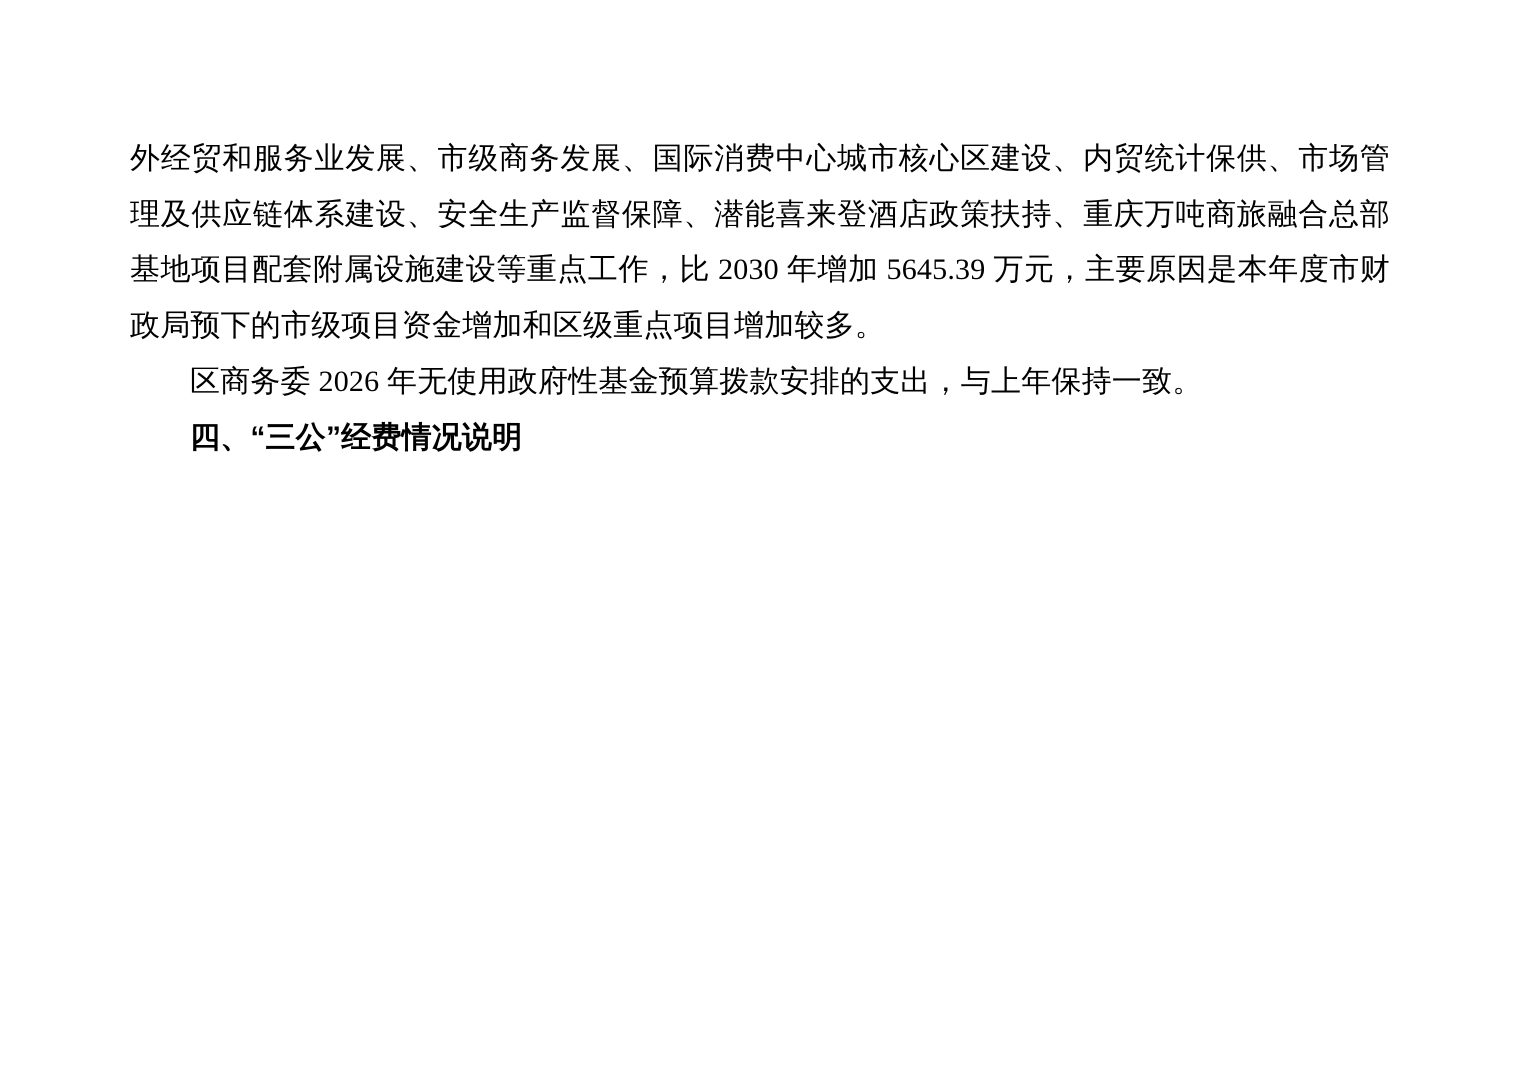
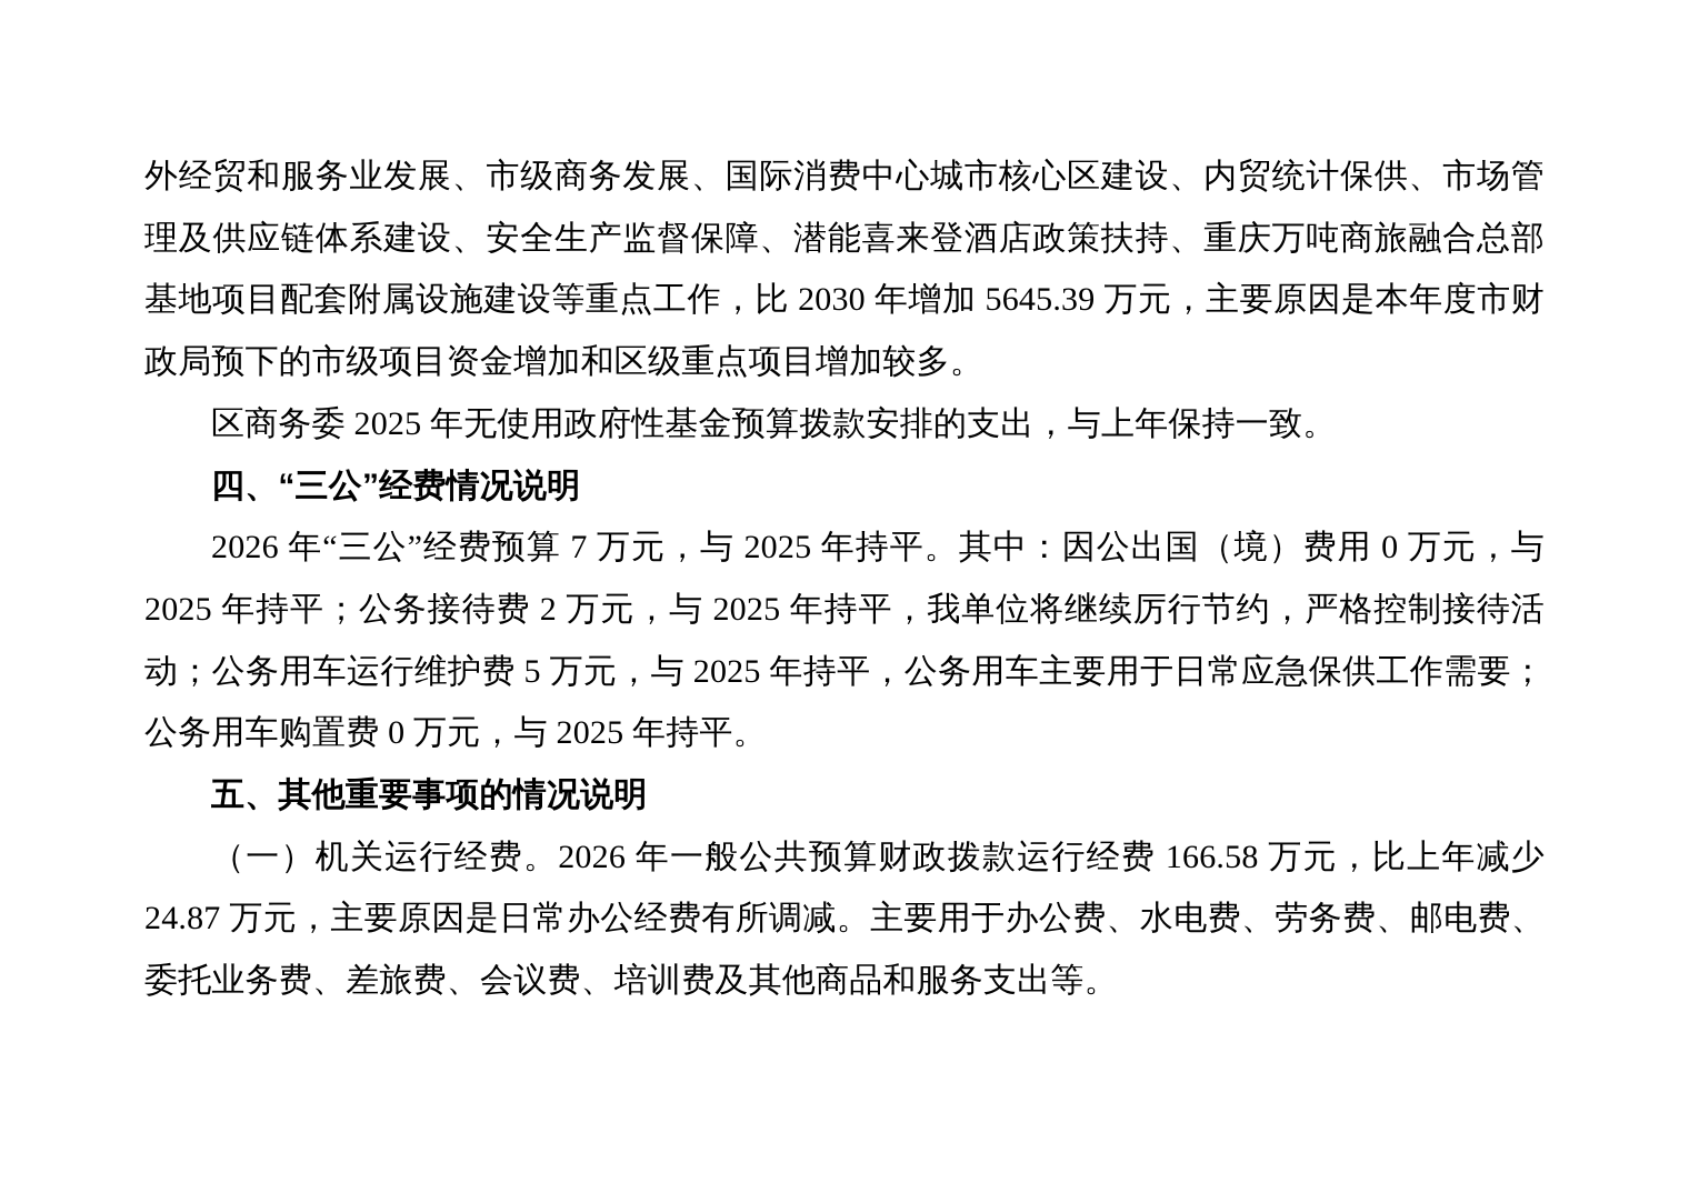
  外经贸和服务业发展、市级商务发展、国际消费中心城市核心区建设、内贸统计保供、市场管理及供应链体系建设、安全生产监督保障、潜能喜来登酒店政策扶持、重庆万吨商旅融合总部基地项目配套附属设施建设等重点工作，比 2030 年增加 5645.39 万元，主要原因是本年度市财政局预下的市级项目资金增加和区级重点项目增加较多。
- 区商务委 2026 年无使用政府性基金预算拨款安排的支出，与上年保持一致。
+ 区商务委 2025 年无使用政府性基金预算拨款安排的支出，与上年保持一致。
  四、“三公”经费情况说明
+ 2026 年“三公”经费预算 7 万元，与 2025 年持平。其中：因公出国（境）费用 0 万元，与 2025 年持平；公务接待费 2 万元，与 2025 年持平，我单位将继续厉行节约，严格控制接待活动；公务用车运行维护费 5 万元，与 2025 年持平，公务用车主要用于日常应急保供工作需要；公务用车购置费 0 万元，与 2025 年持平。
+ 五、其他重要事项的情况说明
+ （一）机关运行经费。2026 年一般公共预算财政拨款运行经费 166.58 万元，比上年减少 24.87 万元，主要原因是日常办公经费有所调减。主要用于办公费、水电费、劳务费、邮电费、委托业务费、差旅费、会议费、培训费及其他商品和服务支出等。
